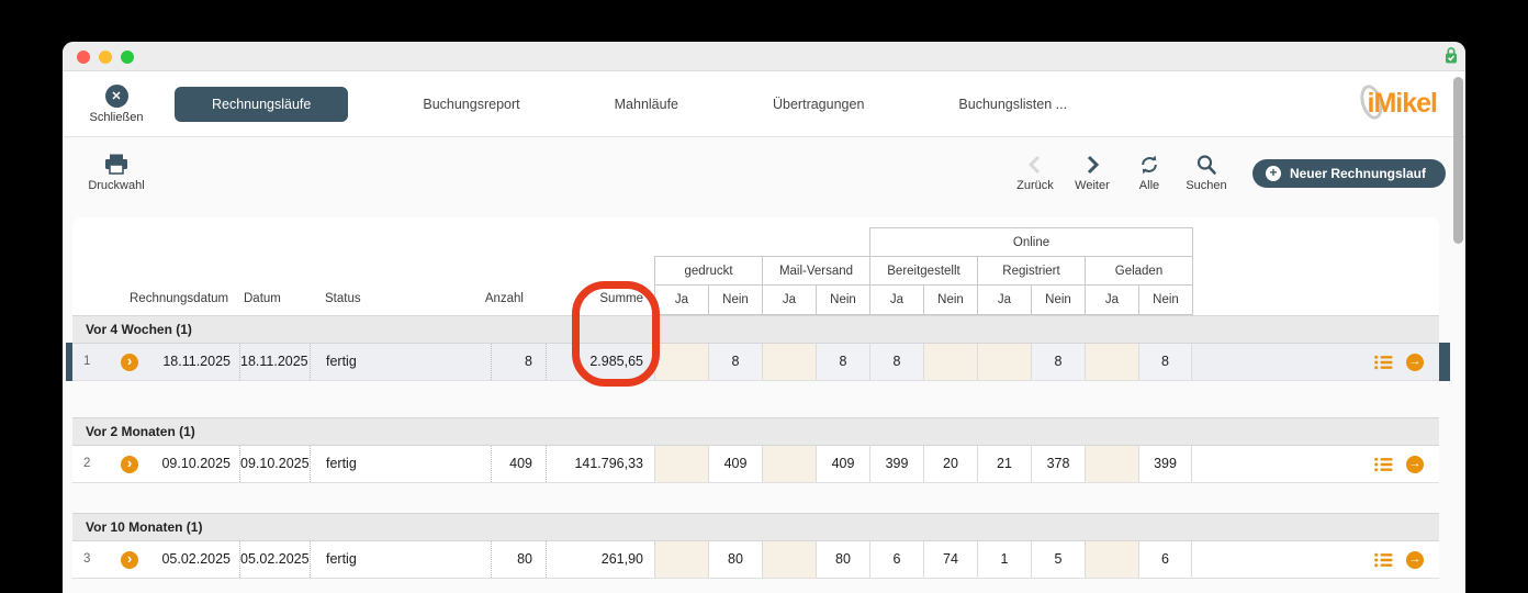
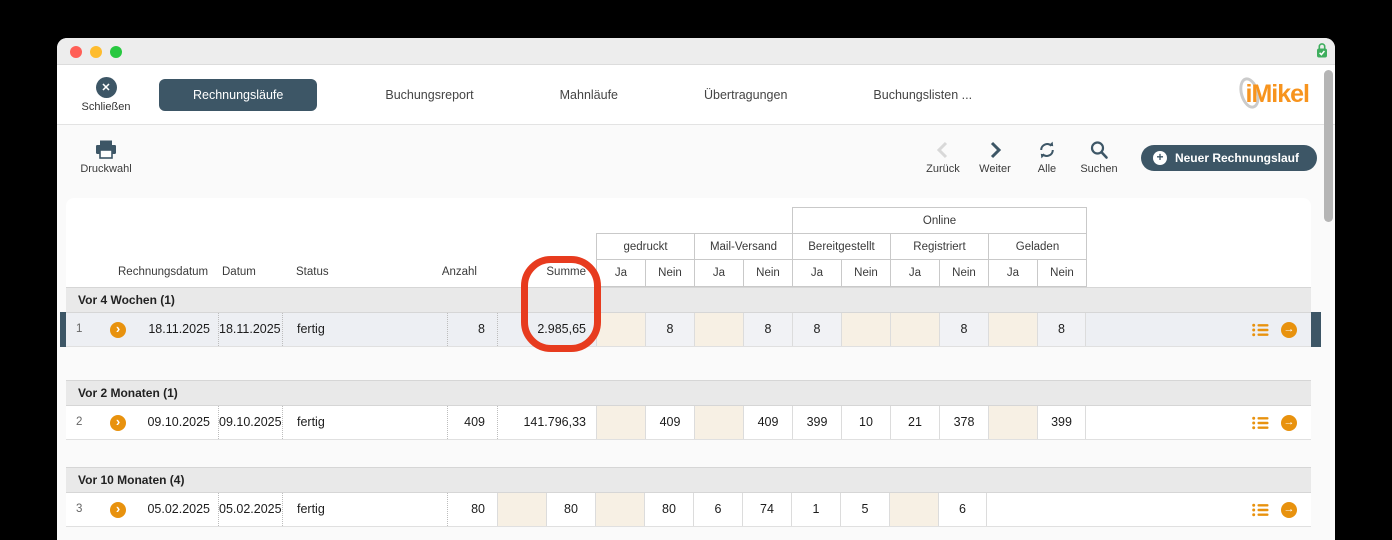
  ✕
  Schließen
  Rechnungsläufe
  Buchungsreport
  Mahnläufe
  Übertragungen
  Buchungslisten ...
  iMikel
  Druckwahl
  Zurück
  Weiter
  Alle
  Suchen
  +
  Neuer Rechnungslauf
  Online
  gedruckt
  Mail-Versand
  Bereitgestellt
  Registriert
  Geladen
  Ja
  Nein
  Ja
  Nein
  Ja
  Nein
  Ja
  Nein
  Ja
  Nein
  Rechnungsdatum
  Datum
  Status
  Anzahl
  Summe
  Vor 4 Wochen (1)
  1
  18.11.2025
  18.11.2025
  fertig
  8
  2.985,65
  8
  8
  8
  8
  8
  Vor 2 Monaten (1)
  2
  09.10.2025
  09.10.2025
  fertig
  409
  141.796,33
  409
  409
  399
- 20
+ 10
  21
  378
  399
- Vor 10 Monaten (1)
+ Vor 10 Monaten (4)
  3
  05.02.2025
  05.02.2025
  fertig
  80
- 261,90
  80
  80
  6
  74
  1
  5
  6
